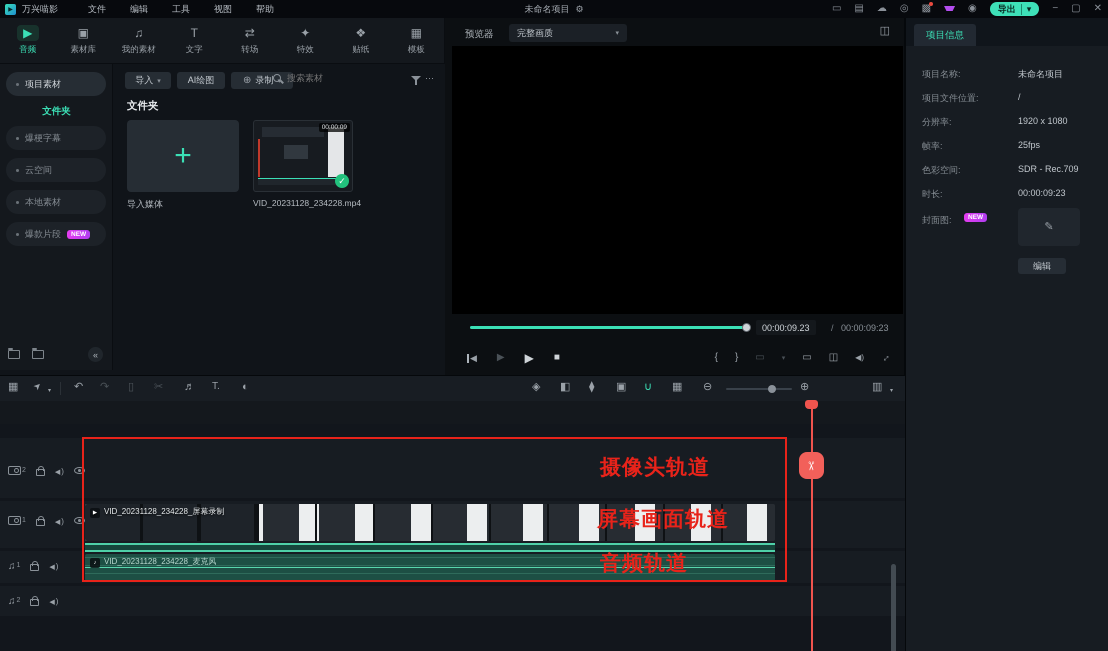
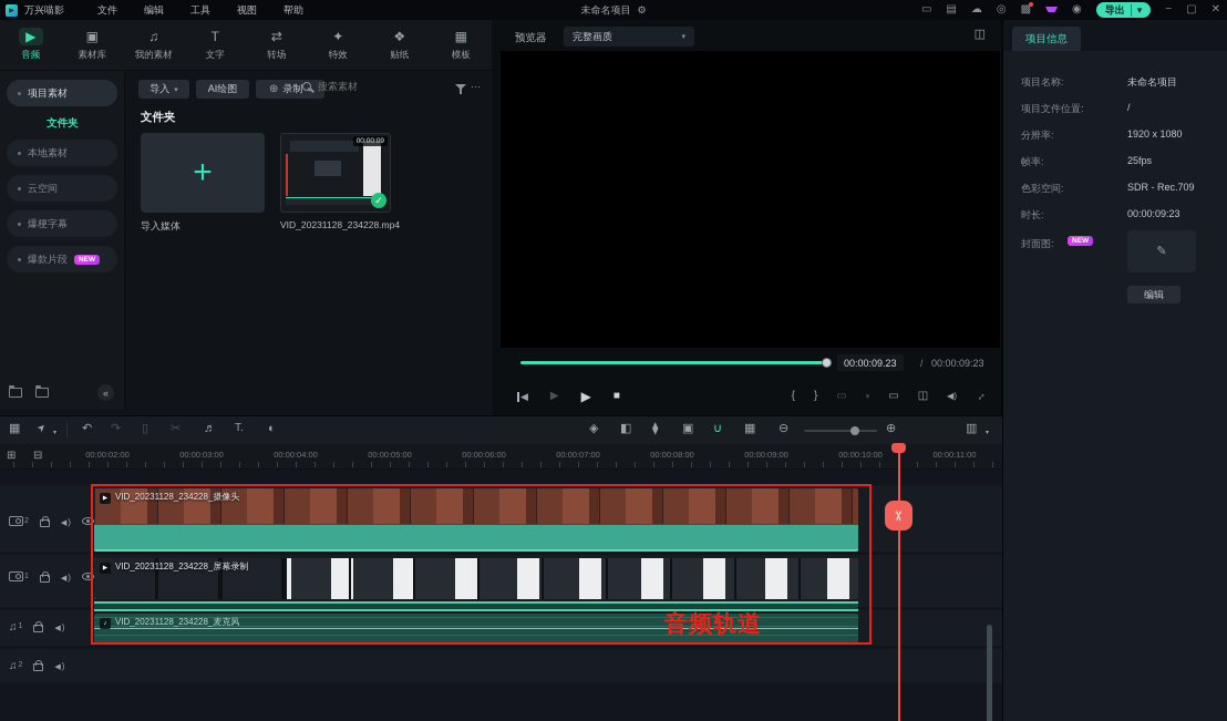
  万兴喵影
  文件
  编辑
  工具
  视图
  帮助
  未命名项目
  导出
  ▾
  音频
  素材库
  我的素材
  文字
  转场
  特效
  贴纸
  模板
  项目素材
  文件夹
- 爆梗字幕
+ 本地素材
  云空间
- 本地素材
+ 爆梗字幕
  爆款片段
  «
  导入
  AI绘图
  录制
  搜索素材
  文件夹
  +
  导入媒体
  ✓
  VID_20231128_234228.mp4
  预览器
  完整画质
  00:00:09.23
  /
  00:00:09:23
  ◀
  项目信息
  项目名称:
  未命名项目
  项目文件位置:
  /
  分辨率:
  1920 x 1080
  帧率:
  25fps
  色彩空间:
  SDR - Rec.709
  时长:
  00:00:09:23
  封面图:
  编辑
+ 00:00:02:00
+ 00:00:03:00
+ 00:00:04:00
+ 00:00:05:00
+ 00:00:06:00
+ 00:00:07:00
+ 00:00:08:00
+ 00:00:09:00
+ 00:00:10:00
+ 00:00:11:00
+ VID_20231128_234228_摄像头
  VID_20231128_234228_屏幕录制
  VID_20231128_234228_麦克风
- 摄像头轨道
- 屏幕画面轨道
  音频轨道
